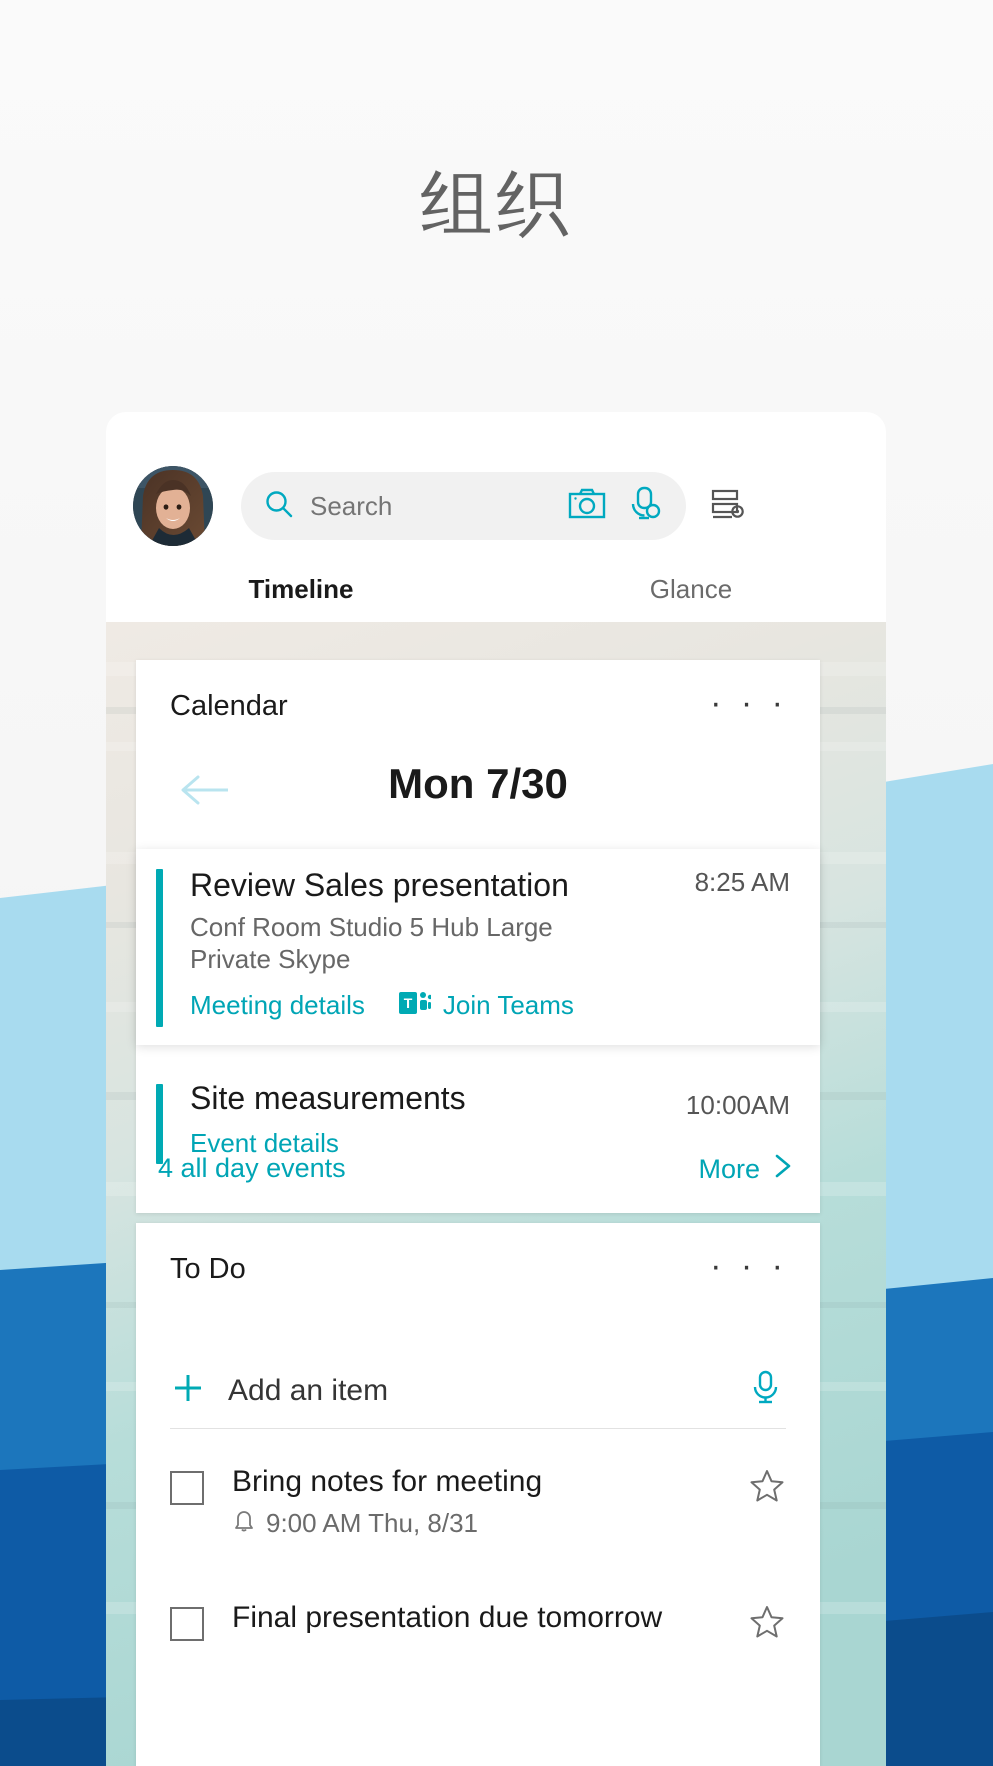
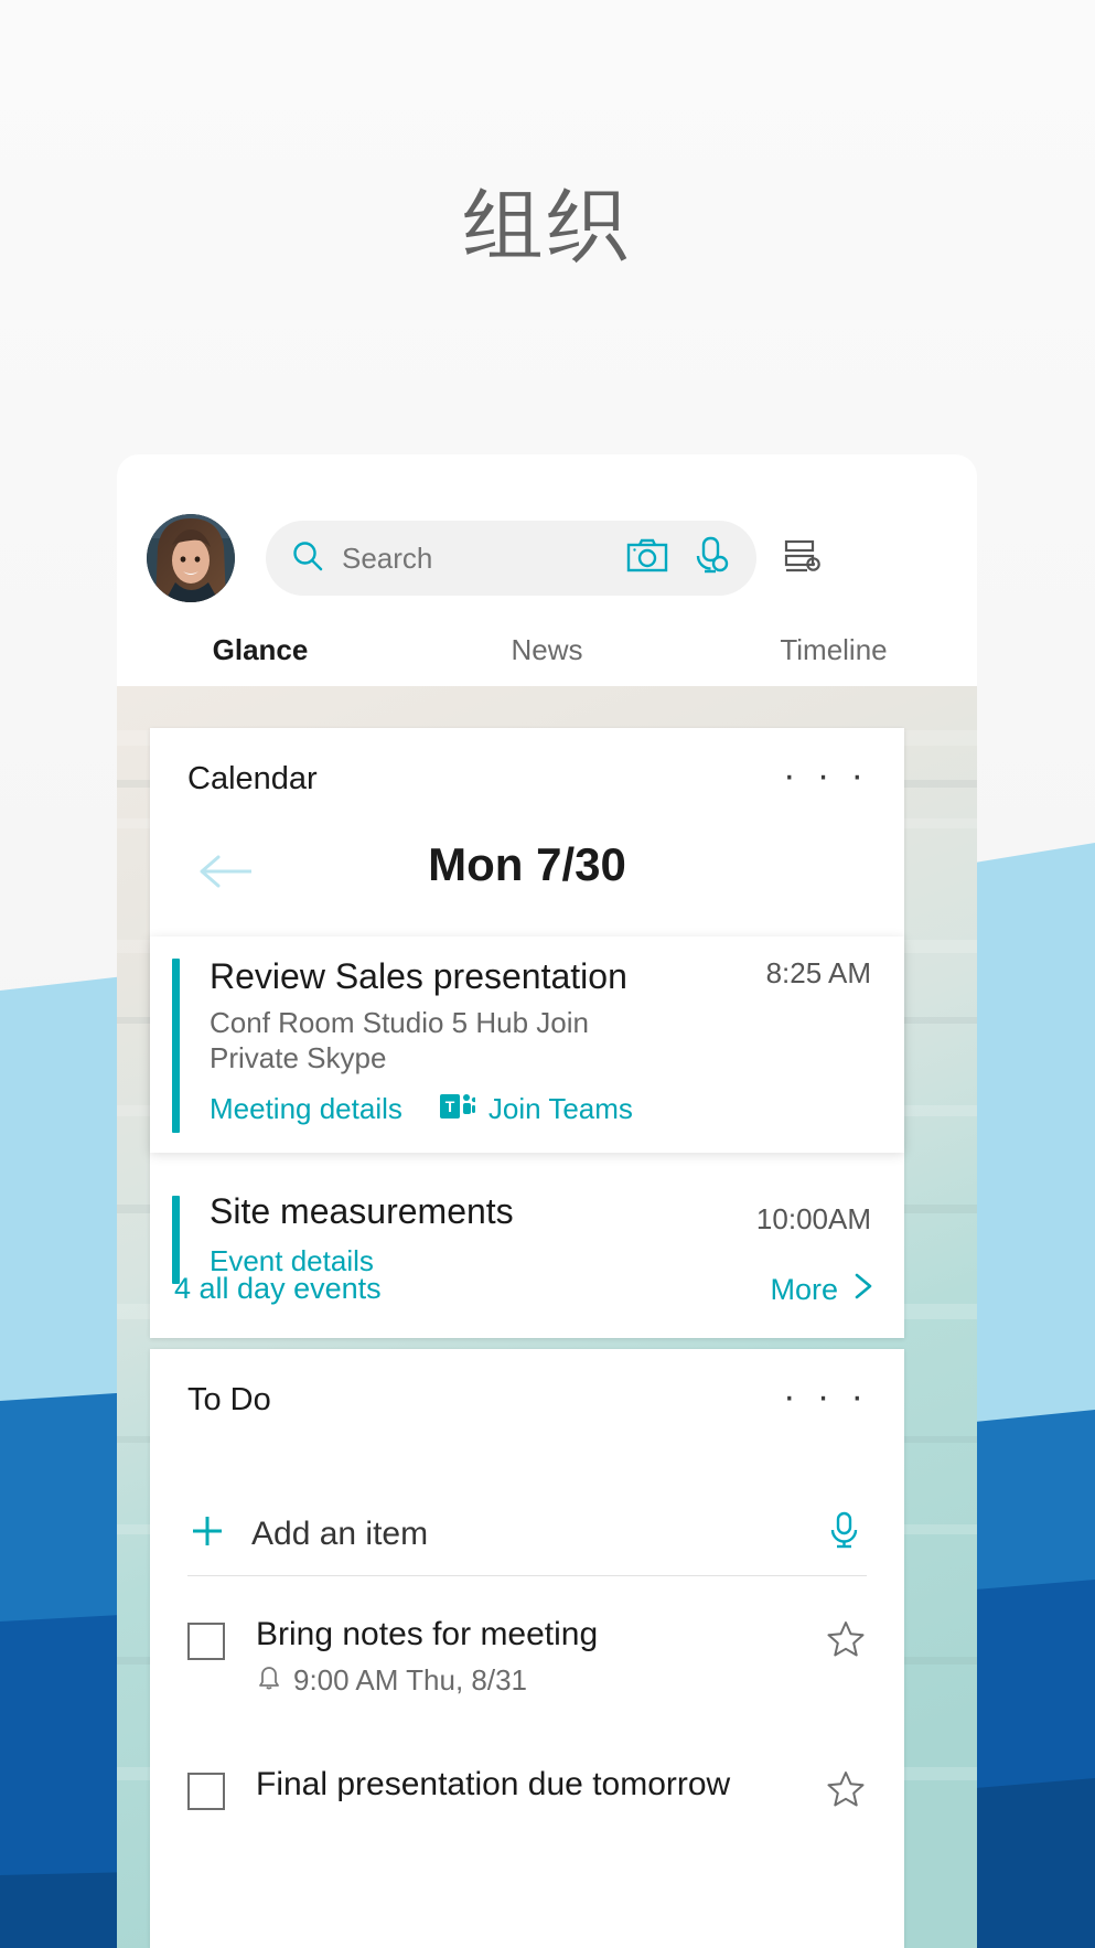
  组织
  Search
- Timeline
+ Glance
+ News
- Glance
+ Timeline
  Calendar
  · · ·
  Mon 7/30
  Review Sales presentation
- Conf Room Studio 5 Hub Large Private Skype
+ Conf Room Studio 5 Hub Join Private Skype
  8:25 AM
  Meeting details
  T
  Join Teams
  Site measurements
  10:00AM
  Event details
  4 all day events
  More
  To Do
  · · ·
  Add an item
  Bring notes for meeting
  9:00 AM Thu, 8/31
  Final presentation due tomorrow
